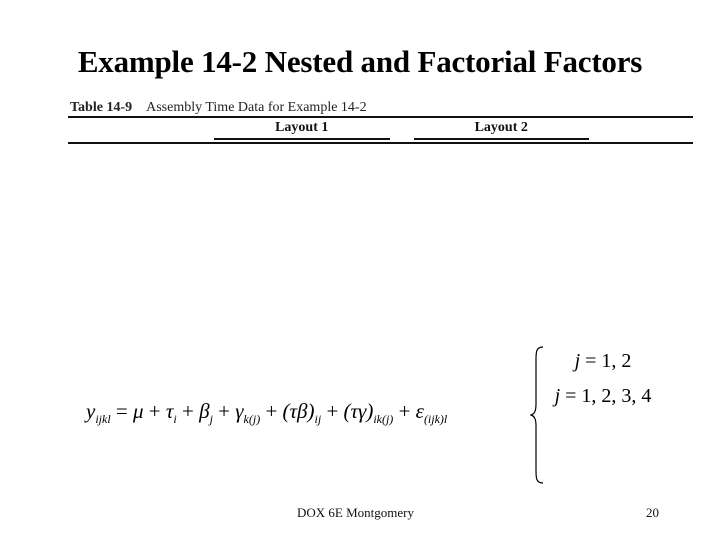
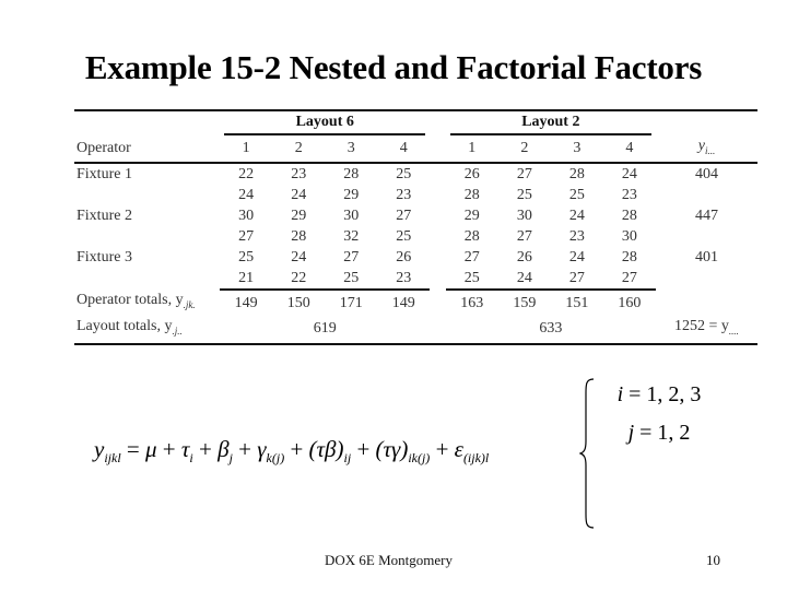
- Example 14-2 Nested and Factorial Factors
+ Example 15-2 Nested and Factorial Factors
- Table 14-9 Assembly Time Data for Example 14-2
- 	Layout 1		Layout 2
+ 	Layout 6		Layout 2
+ Operator	1	2	3	4		1	2	3	4	yi...
+ Fixture 1	22	23	28	25		26	27	28	24	404
+ 	24	24	29	23		28	25	25	23
+ Fixture 2	30	29	30	27		29	30	24	28	447
+ 	27	28	32	25		28	27	23	30
+ Fixture 3	25	24	27	26		27	26	24	28	401
+ 	21	22	25	23		25	24	27	27
+ Operator totals, y.jk.	149	150	171	149		163	159	151	160
+ Layout totals, y.j..	619		633	1252 = y....
  yijkl = μ + τi + βj + γk(j) + (τβ)ij + (τγ)ik(j) + ε(ijk)l
+ i = 1, 2, 3
  j = 1, 2
- j = 1, 2, 3, 4
  DOX 6E Montgomery
- 20
+ 10
